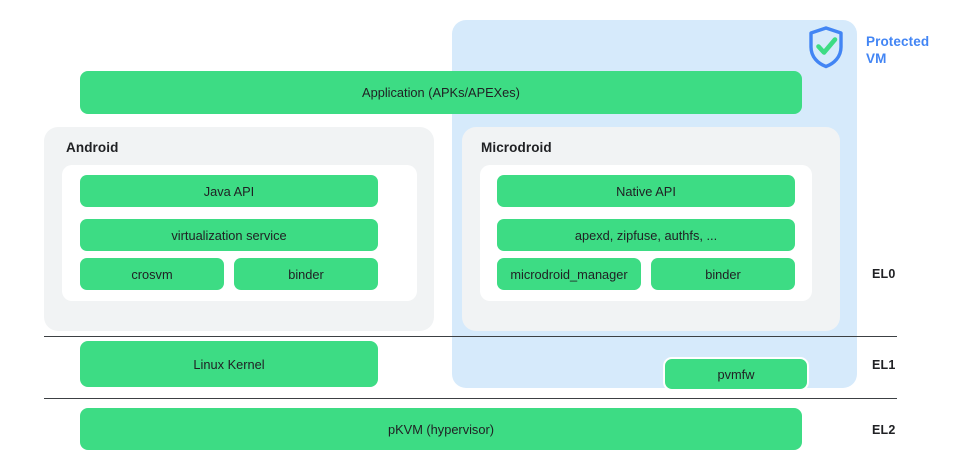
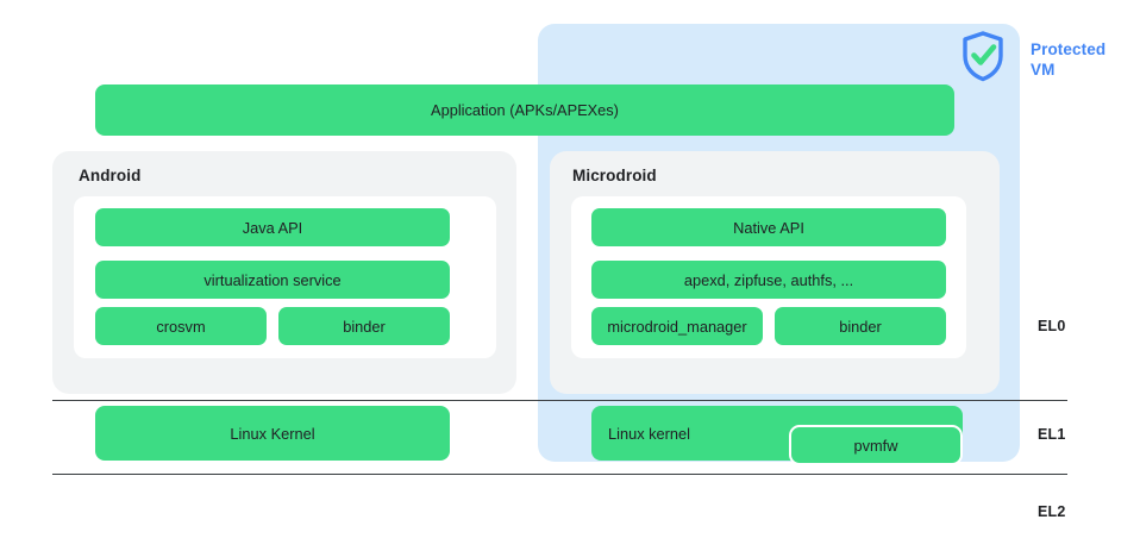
  Protected VM
  Application (APKs/APEXes)
  Android
  Java API
  virtualization service
  crosvm
  binder
  Microdroid
  Native API
  apexd, zipfuse, authfs, ...
  microdroid_manager
  binder
  Linux Kernel
+ Linux kernel
  pvmfw
- pKVM (hypervisor)
  EL0
  EL1
  EL2
